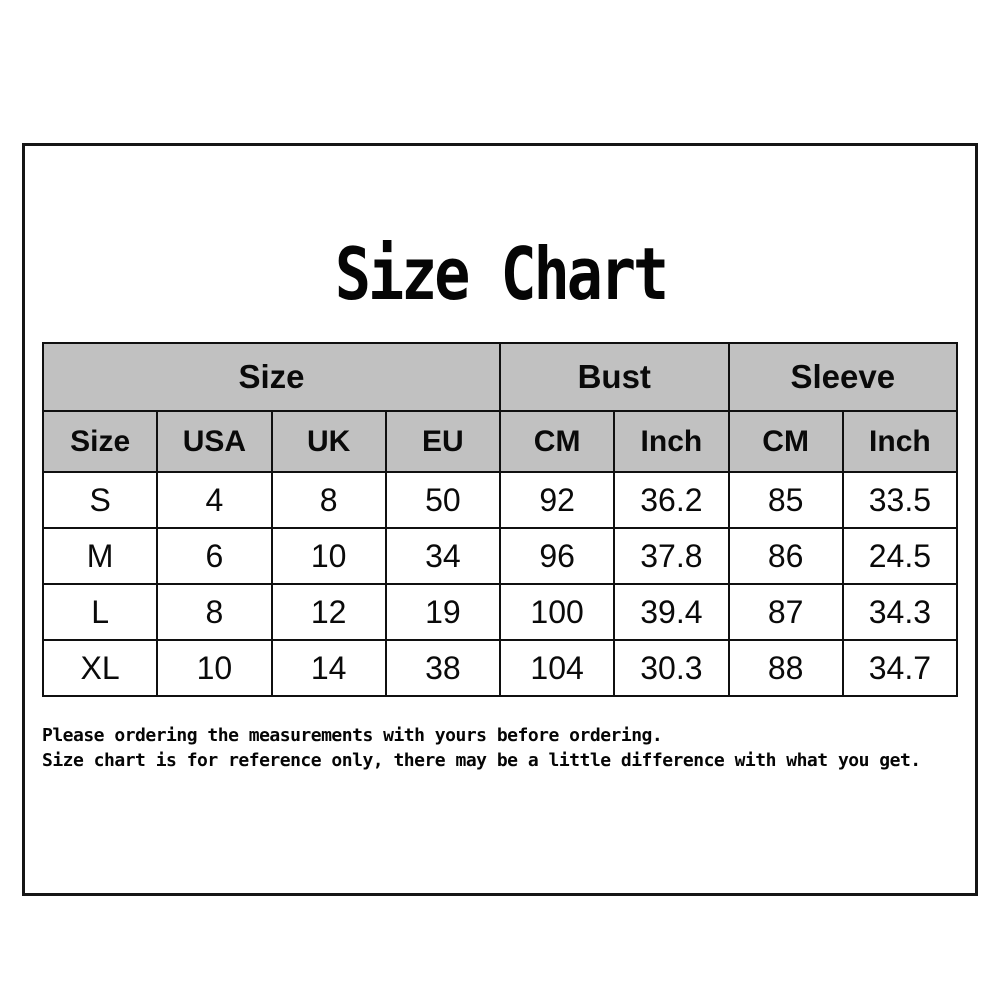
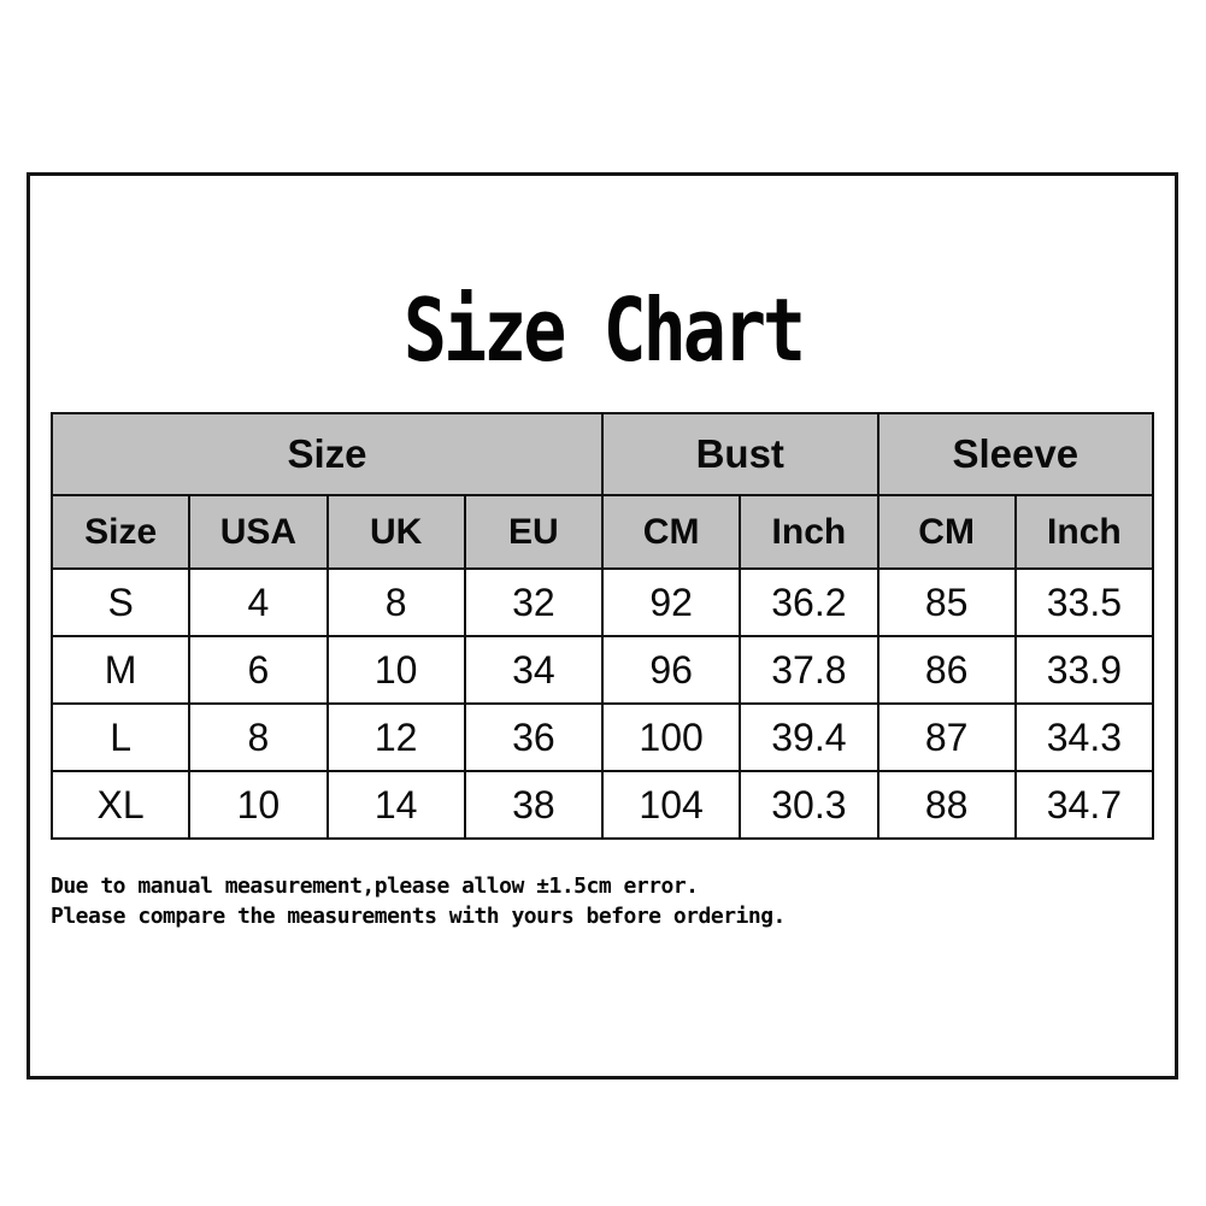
  Size Chart
  Size	Bust	Sleeve
  Size	USA	UK	EU	CM	Inch	CM	Inch
- S	4	8	50	92	36.2	85	33.5
+ S	4	8	32	92	36.2	85	33.5
- M	6	10	34	96	37.8	86	24.5
+ M	6	10	34	96	37.8	86	33.9
- L	8	12	19	100	39.4	87	34.3
+ L	8	12	36	100	39.4	87	34.3
  XL	10	14	38	104	30.3	88	34.7
+ Due to manual measurement,please allow ±1.5cm error.
- Please ordering the measurements with yours before ordering.
+ Please compare the measurements with yours before ordering.
- Size chart is for reference only, there may be a little difference with what you get.
